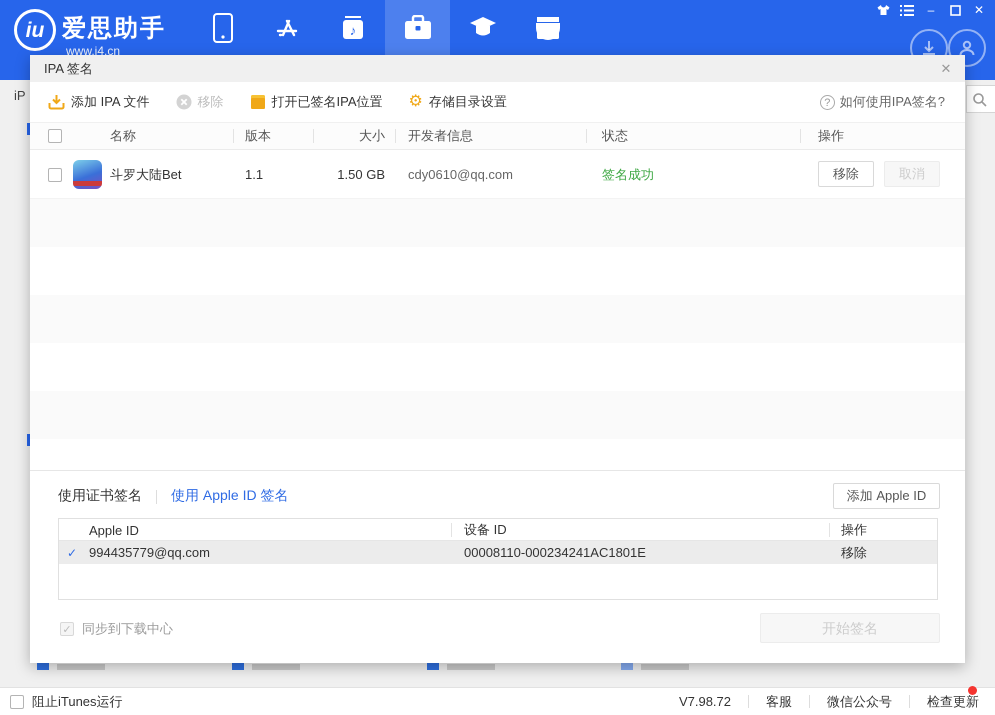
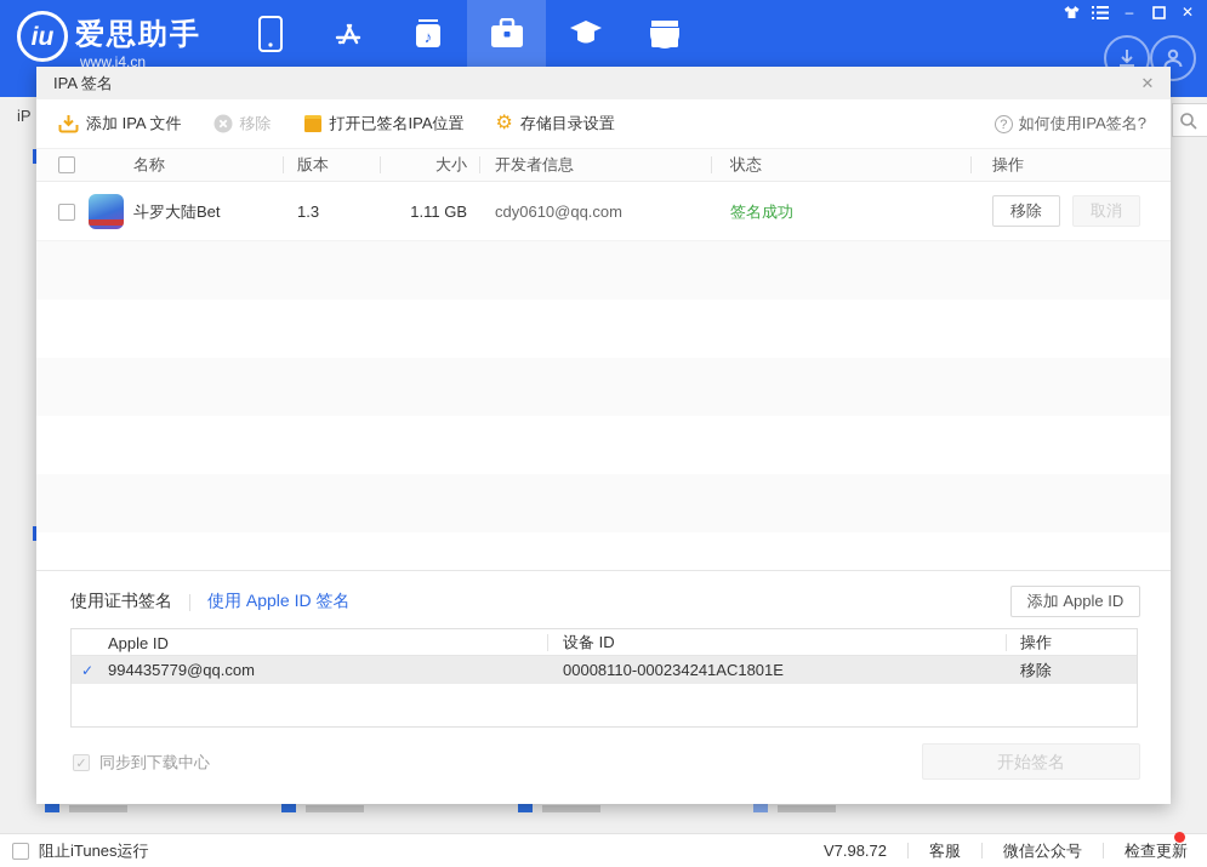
  iu
  爱思助手
  www.i4.cn
  ♪
  –
  ✕
  iP
  IPA 签名
  ✕
  添加 IPA 文件
  移除
  打开已签名IPA位置
  ⚙
  存储目录设置
  ?
  如何使用IPA签名?
  名称
  版本
  大小
  开发者信息
  状态
  操作
  斗罗大陆Bet
- 1.1
+ 1.3
- 1.50 GB
+ 1.11 GB
  cdy0610@qq.com
  签名成功
  移除
  取消
  使用证书签名
  使用 Apple ID 签名
  添加 Apple ID
  Apple ID
  设备 ID
  操作
  ✓
  994435779@qq.com
  00008110-000234241AC1801E
  移除
  ✓
  同步到下载中心
  开始签名
  阻止iTunes运行
  V7.98.72
  客服
  微信公众号
  检查更新
